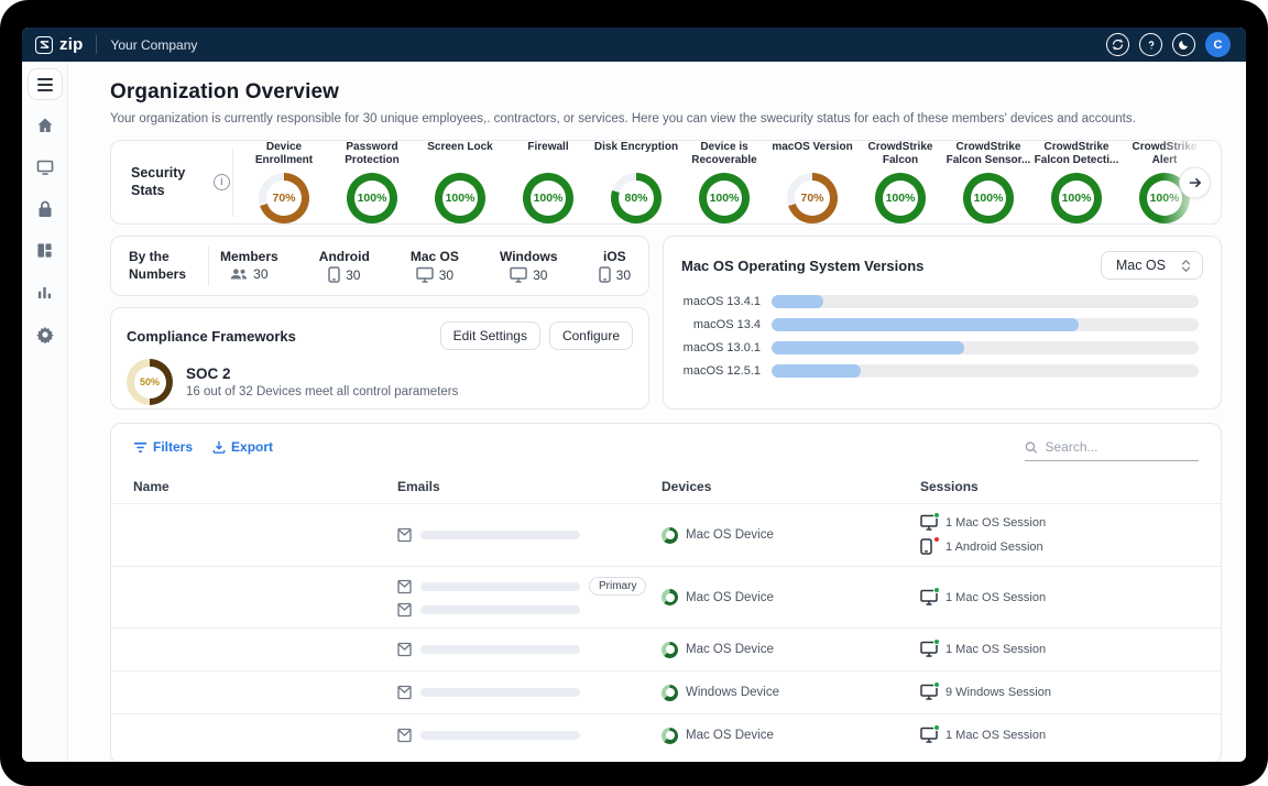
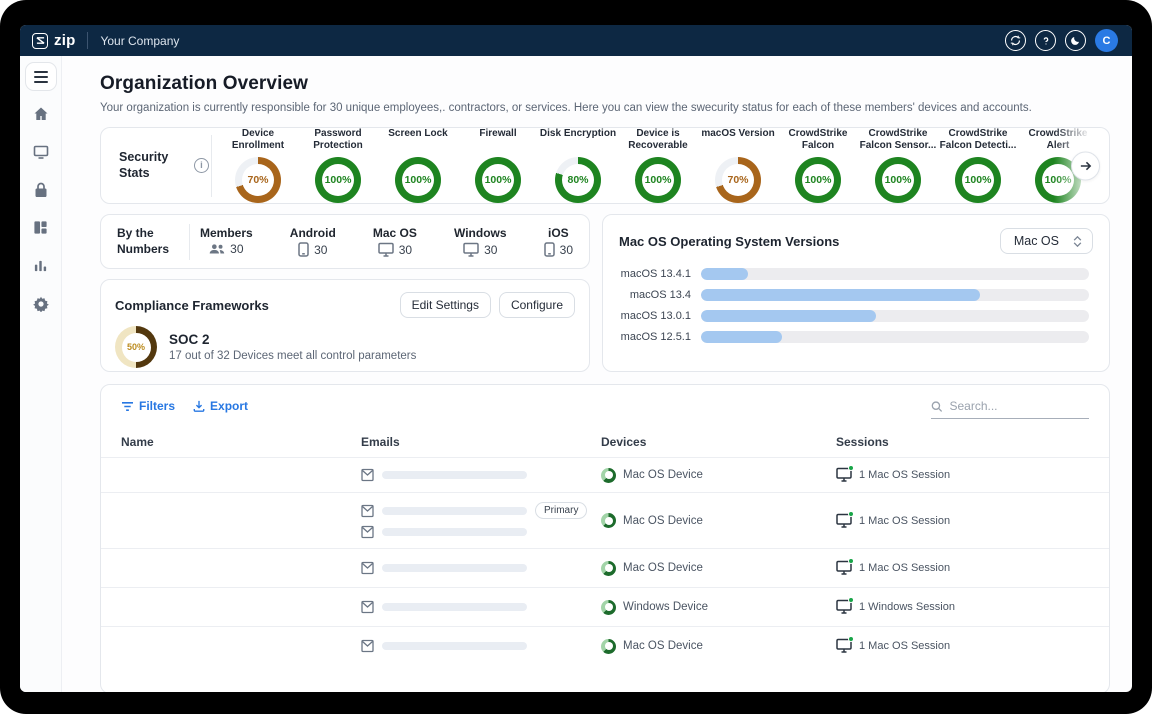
  zip
  Your Company
  C
  Organization Overview
  Your organization is currently responsible for 30 unique employees,. contractors, or services. Here you can view the swecurity status for each of these members' devices and accounts.
  Security Stats
  i
  Device Enrollment
  70%
  Password Protection
  100%
  Screen Lock
  100%
  Firewall
  100%
  Disk Encryption
  80%
  Device is Recoverable
  100%
  macOS Version
  70%
  CrowdStrike Falcon
  100%
  CrowdStrike Falcon Sensor...
  100%
  CrowdStrike Falcon Detecti...
  100%
  CrowdStrike Alert
  100%
  By the Numbers
  Members
  30
  Android
  30
  Mac OS
  30
  Windows
  30
  iOS
  30
  Compliance Frameworks
  Edit Settings
  Configure
  50%
  SOC 2
- 16 out of 32 Devices meet all control parameters
+ 17 out of 32 Devices meet all control parameters
  Mac OS Operating System Versions
  Mac OS
  macOS 13.4.1
  macOS 13.4
  macOS 13.0.1
  macOS 12.5.1
  Filters
  Export
  Search...
  Name
  Emails
  Devices
  Sessions
  Mac OS Device
  1 Mac OS Session
- 1 Android Session
  Primary
  Mac OS Device
  1 Mac OS Session
  Mac OS Device
  1 Mac OS Session
  Windows Device
- 9 Windows Session
+ 1 Windows Session
  Mac OS Device
  1 Mac OS Session
